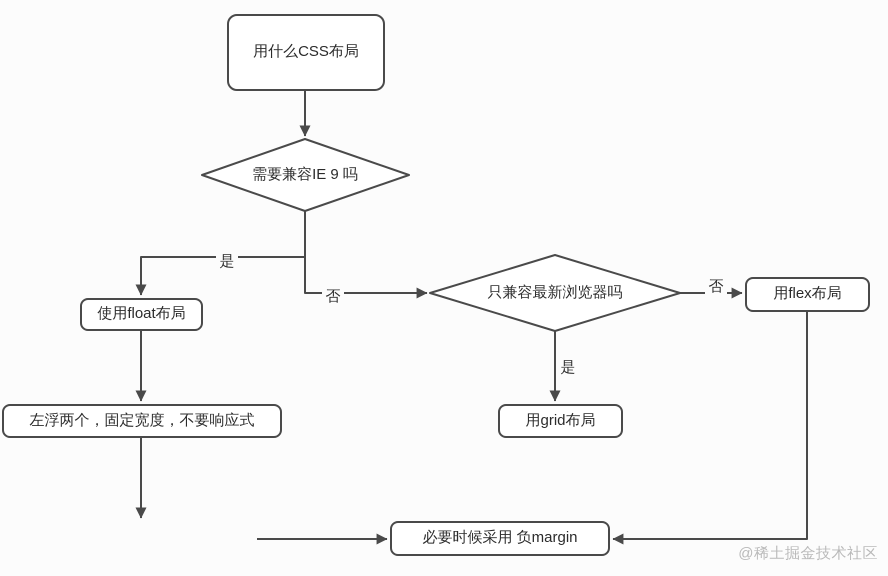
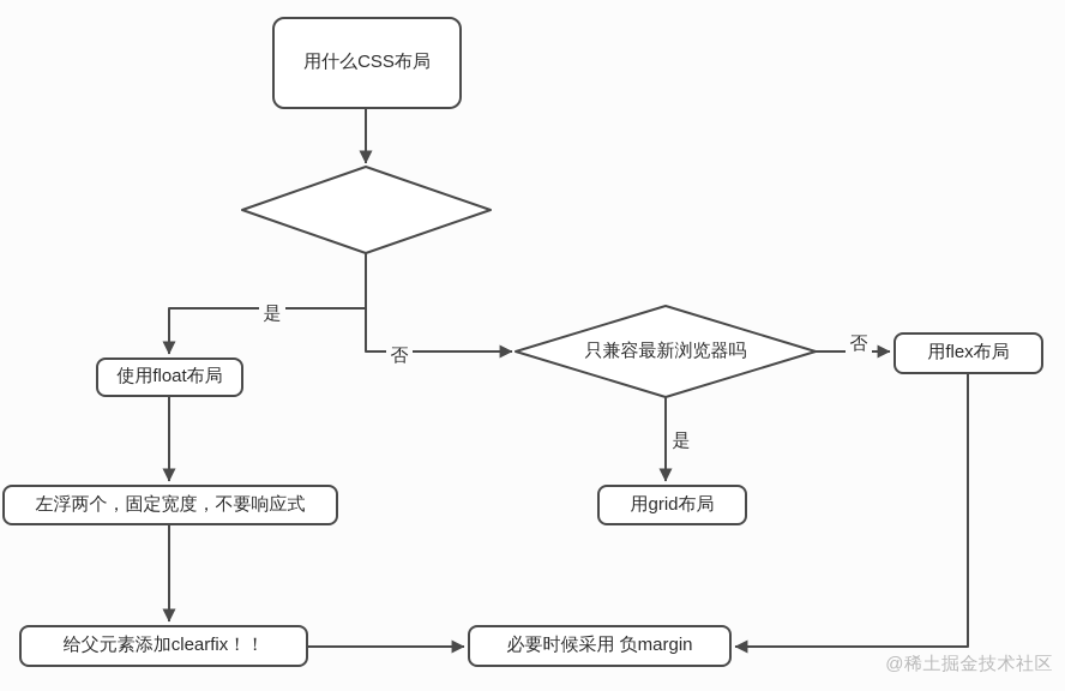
  用什么CSS布局
  使用float布局
  用flex布局
  用grid布局
  左浮两个，固定宽度，不要响应式
+ 给父元素添加clearfix！！
  必要时候采用 负margin
- 需要兼容IE 9 吗
  只兼容最新浏览器吗
  是
  否
  否
  是
  @稀土掘金技术社区
